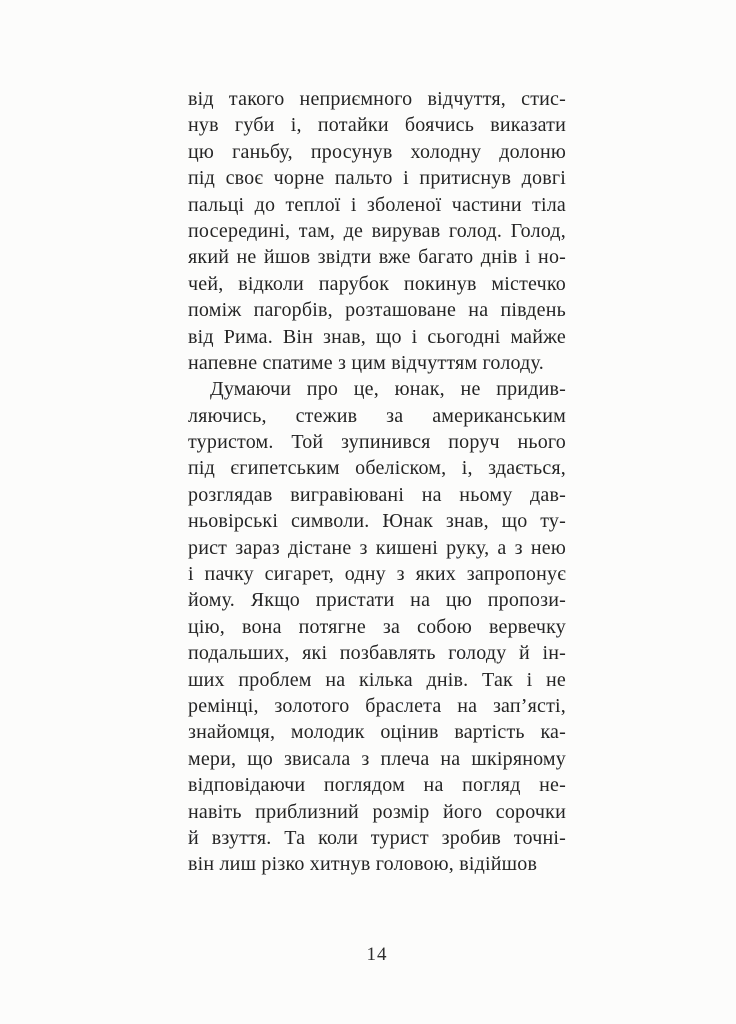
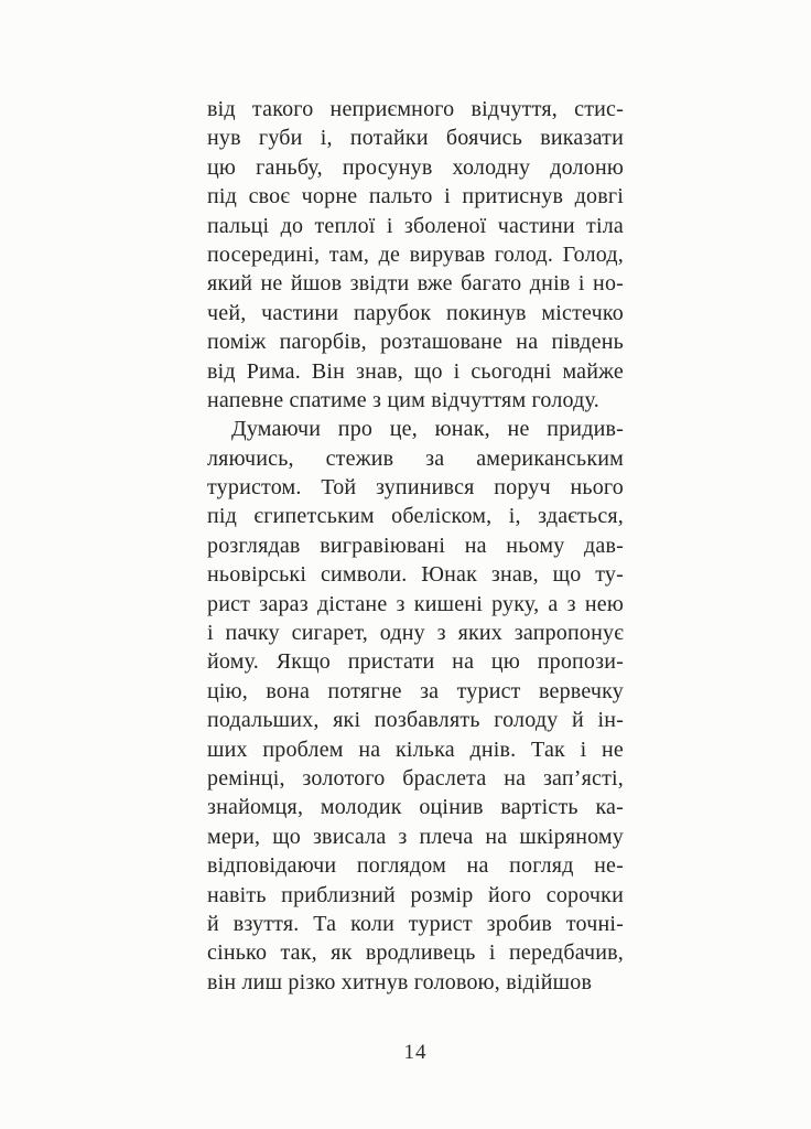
  від такого неприємного відчуття, стис-
  нув губи і, потайки боячись виказати
  цю ганьбу, просунув холодну долоню
  під своє чорне пальто і притиснув довгі
  пальці до теплої і зболеної частини тіла
  посередині, там, де вирував голод. Голод,
  який не йшов звідти вже багато днів і но-
- чей, відколи парубок покинув містечко
+ чей, частини парубок покинув містечко
  поміж пагорбів, розташоване на південь
  від Рима. Він знав, що і сьогодні майже
  напевне спатиме з цим відчуттям голоду.
  Думаючи про це, юнак, не придив-
  ляючись, стежив за американським
  туристом. Той зупинився поруч нього
  під єгипетським обеліском, і, здається,
  розглядав вигравіювані на ньому дав-
  ньовірські символи. Юнак знав, що ту-
  рист зараз дістане з кишені руку, а з нею
  і пачку сигарет, одну з яких запропонує
  йому. Якщо пристати на цю пропози-
- цію, вона потягне за собою вервечку
+ цію, вона потягне за турист вервечку
  подальших, які позбавлять голоду й ін-
  ших проблем на кілька днів. Так і не
  ремінці, золотого браслета на зап’ясті,
  знайомця, молодик оцінив вартість ка-
  мери, що звисала з плеча на шкіряному
  відповідаючи поглядом на погляд не-
  навіть приблизний розмір його сорочки
  й взуття. Та коли турист зробив точні-
+ сінько так, як вродливець і передбачив,
  він лиш різко хитнув головою, відійшов
  14
